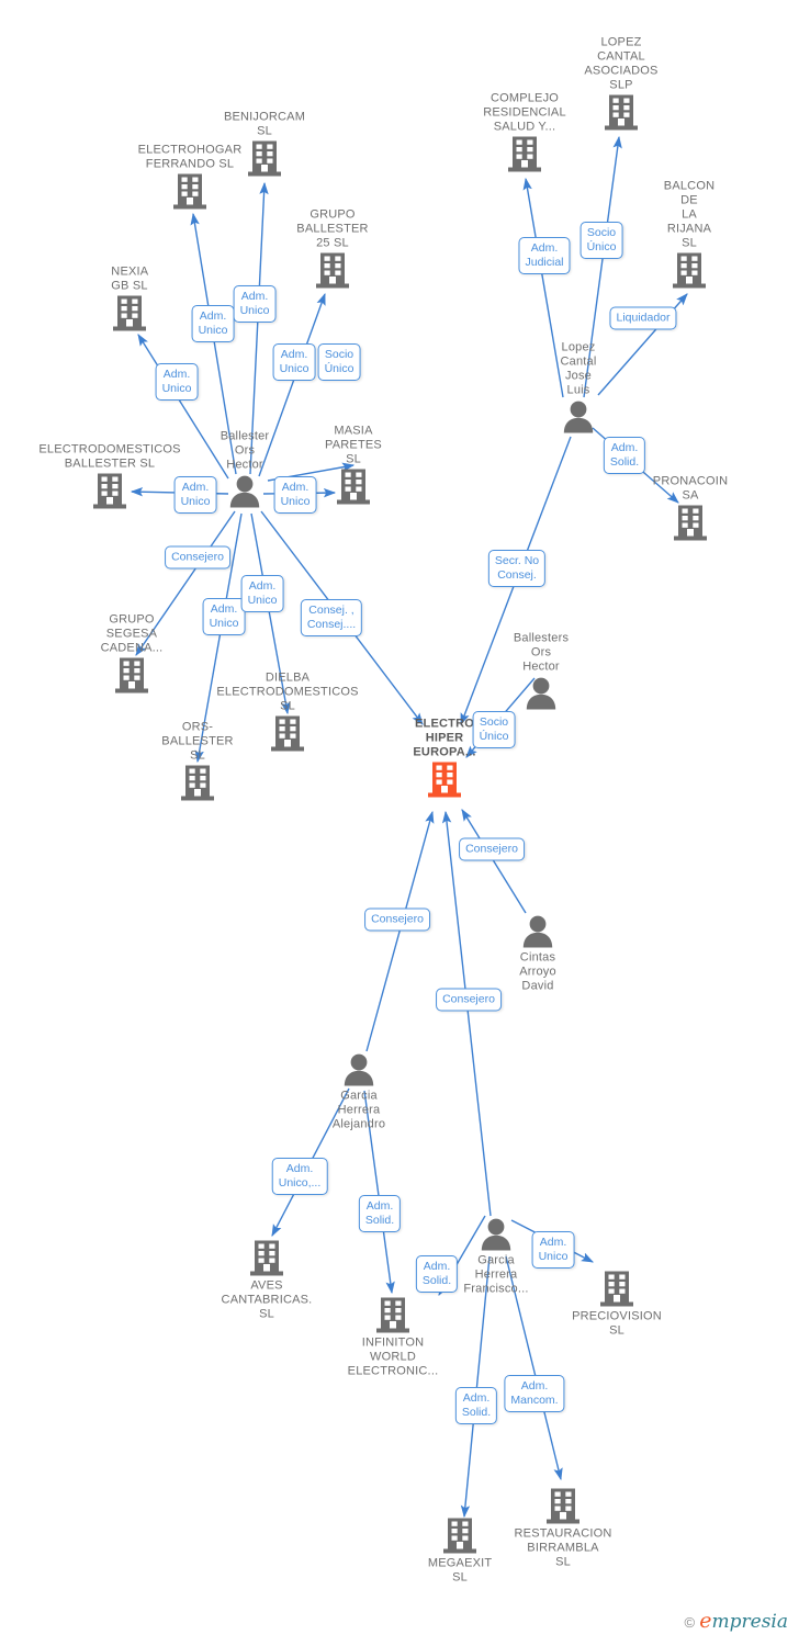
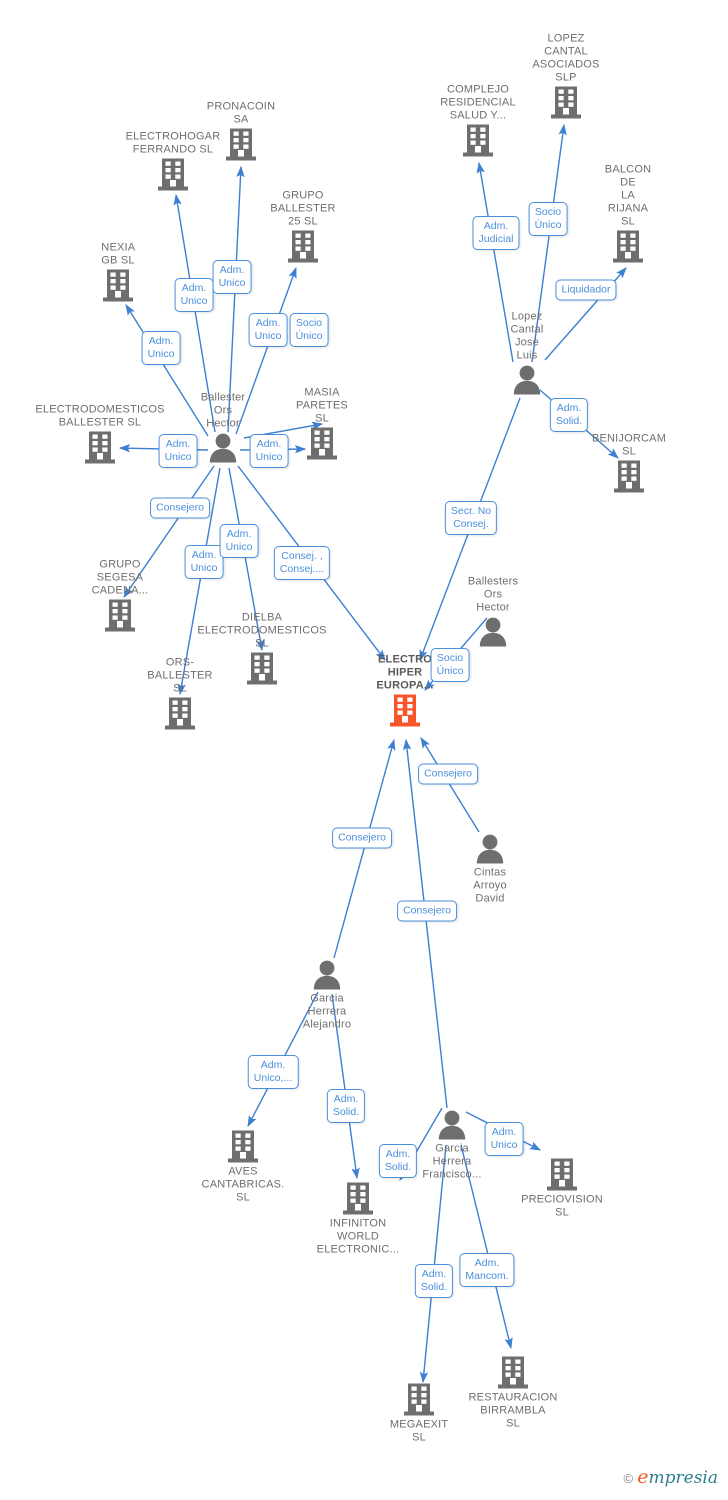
- BENIJORCAM SL
+ PRONACOIN SA
  ELECTROHOGAR
  FERRANDO SL
  GRUPO
  BALLESTER
  25 SL
  NEXIA GB SL
  MASIA
  PARETES SL
  ELECTRODOMESTICOS
  BALLESTER SL
  Ballester
  Ors Hector
  GRUPO
  SEGESA
  CADENA...
  DIELBA
  ELECTRODOMESTICOS SL
  ORS-
  BALLESTER SL
  ELECTRO
  HIPER
  EUROPA...
  COMPLEJO
  RESIDENCIAL
  SALUD Y...
  LOPEZ
  CANTAL
  ASOCIADOS SLP
  BALCON DE
  LA RIJANA SL
  Lopez
  Cantal Jose
  Luis
- PRONACOIN SA
+ BENIJORCAM SL
  Ballesters
  Ors Hector
  Cintas
  Arroyo
  David
  Garcia
  Herrera
  Alejandro
  AVES
  CANTABRICAS.
  SL
  INFINITON
  WORLD
  ELECTRONIC...
  Garcia
  Herrera
  Francisco...
  PRECIOVISION
  SL
  MEGAEXIT SL
  RESTAURACION
  BIRRAMBLA
  SL
  Adm.
  Unico
  Adm.
  Unico
  Adm.
  Unico
  Adm.
  Unico
  Socio
  Único
  Adm.
  Unico
  Adm.
  Unico
  Consejero
  Adm.
  Unico
  Adm.
  Unico
  Consej. ,
  Consej....
  Adm.
  Judicial
  Socio
  Único
  Liquidador
  Secr. No
  Consej.
  Adm.
  Solid.
  Socio
  Único
  Consejero
  Consejero
  Consejero
  Adm.
  Unico,...
  Adm.
  Solid.
  Adm.
  Solid.
  Adm.
  Unico
  Adm.
  Solid.
  Adm.
  Mancom.
  © empresia
